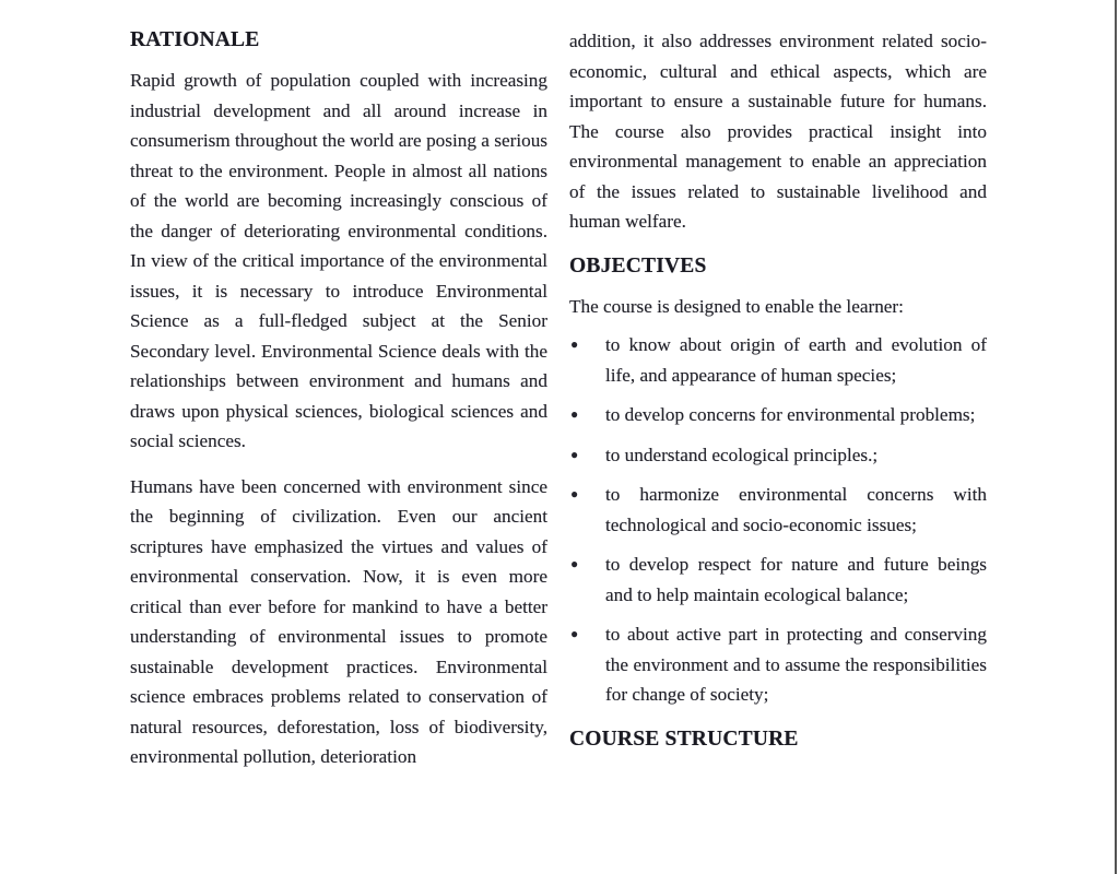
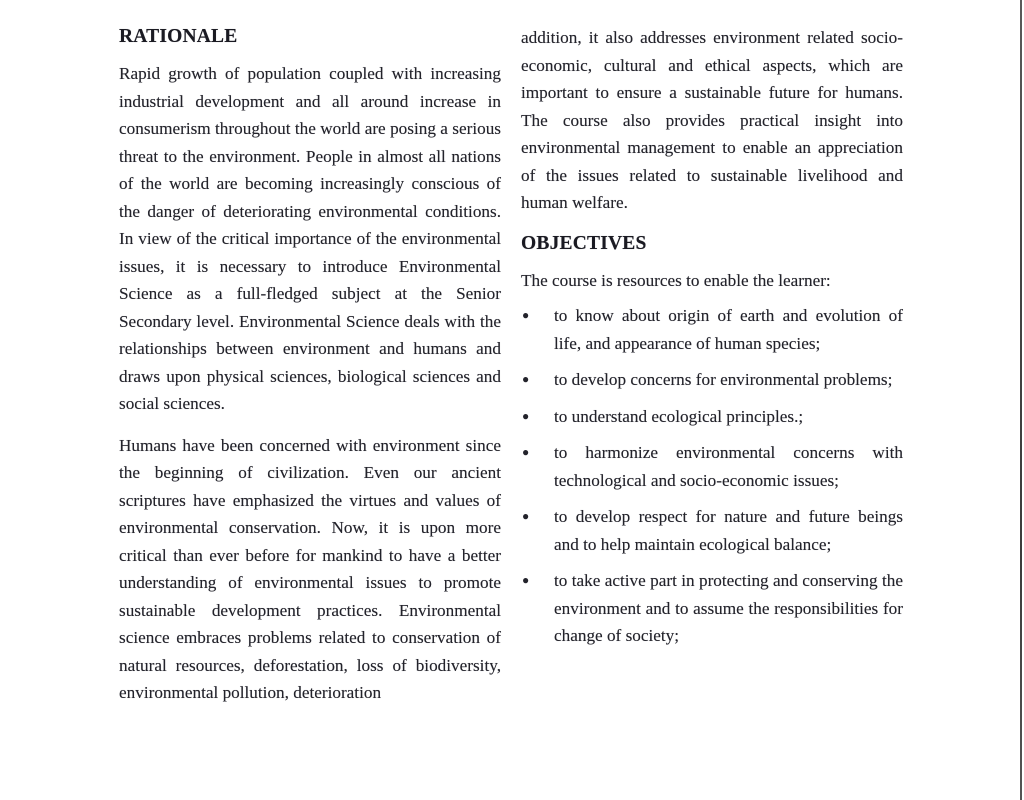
  RATIONALE
  Rapid growth of population coupled with increasing industrial development and all around increase in consumerism throughout the world are posing a serious threat to the environment. People in almost all nations of the world are becoming increasingly conscious of the danger of deteriorating environmental conditions. In view of the critical importance of the environmental issues, it is necessary to introduce Environmental Science as a full-fledged subject at the Senior Secondary level. Environmental Science deals with the relationships between environment and humans and draws upon physical sciences, biological sciences and social sciences.
- Humans have been concerned with environment since the beginning of civilization. Even our ancient scriptures have emphasized the virtues and values of environmental conservation. Now, it is even more critical than ever before for mankind to have a better understanding of environmental issues to promote sustainable development practices. Environmental science embraces problems related to conservation of natural resources, deforestation, loss of biodiversity, environmental pollution, deterioration
+ Humans have been concerned with environment since the beginning of civilization. Even our ancient scriptures have emphasized the virtues and values of environmental conservation. Now, it is upon more critical than ever before for mankind to have a better understanding of environmental issues to promote sustainable development practices. Environmental science embraces problems related to conservation of natural resources, deforestation, loss of biodiversity, environmental pollution, deterioration
  addition, it also addresses environment related socio-economic, cultural and ethical aspects, which are important to ensure a sustainable future for humans. The course also provides practical insight into environmental management to enable an appreciation of the issues related to sustainable livelihood and human welfare.
  OBJECTIVES
- The course is designed to enable the learner:
+ The course is resources to enable the learner:
  ●
  to know about origin of earth and evolution of life, and appearance of human species;
  ●
  to develop concerns for environmental problems;
  ●
  to understand ecological principles.;
  ●
  to harmonize environmental concerns with technological and socio-economic issues;
  ●
  to develop respect for nature and future beings and to help maintain ecological balance;
  ●
- to about active part in protecting and conserving the environment and to assume the responsibilities for change of society;
+ to take active part in protecting and conserving the environment and to assume the responsibilities for change of society;
- COURSE STRUCTURE
